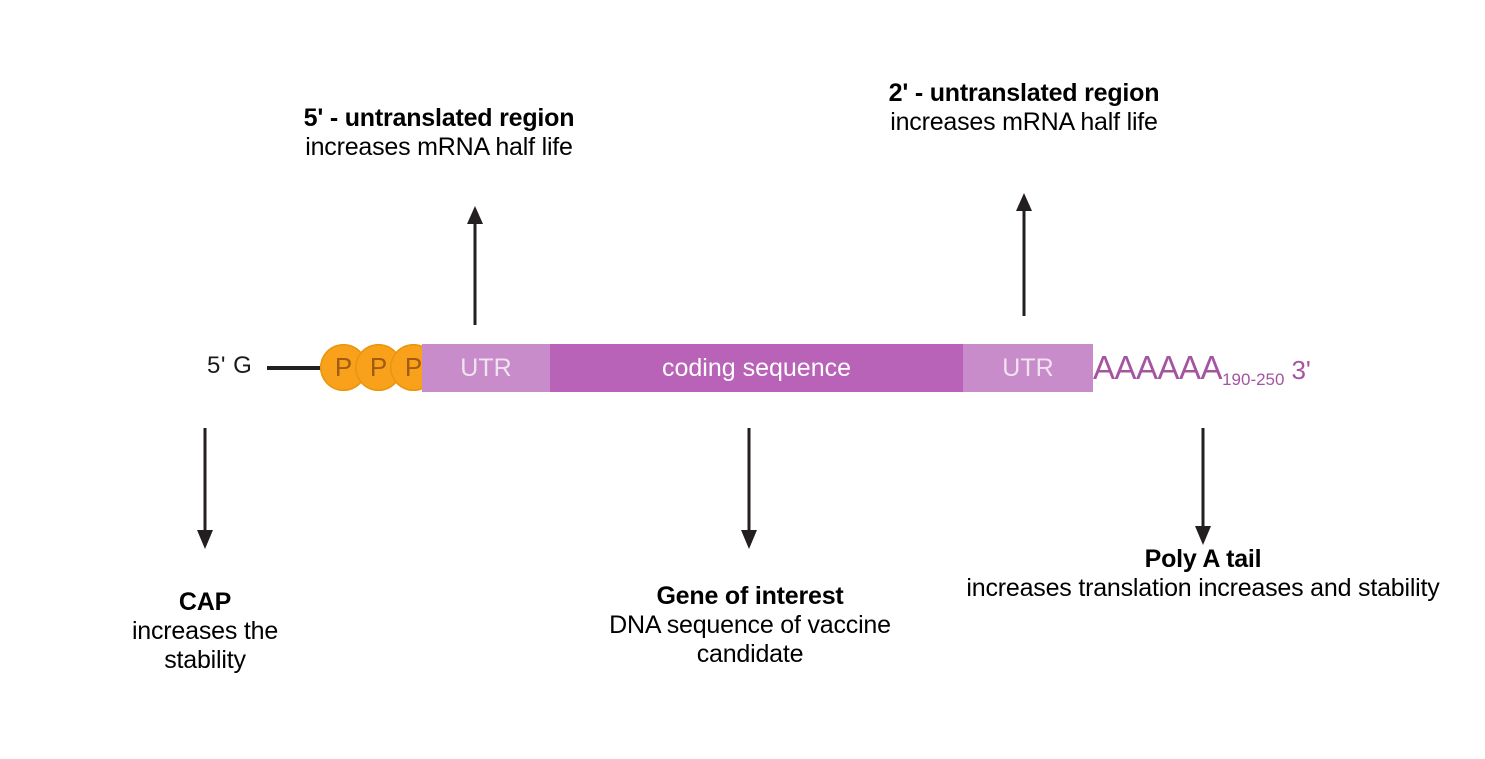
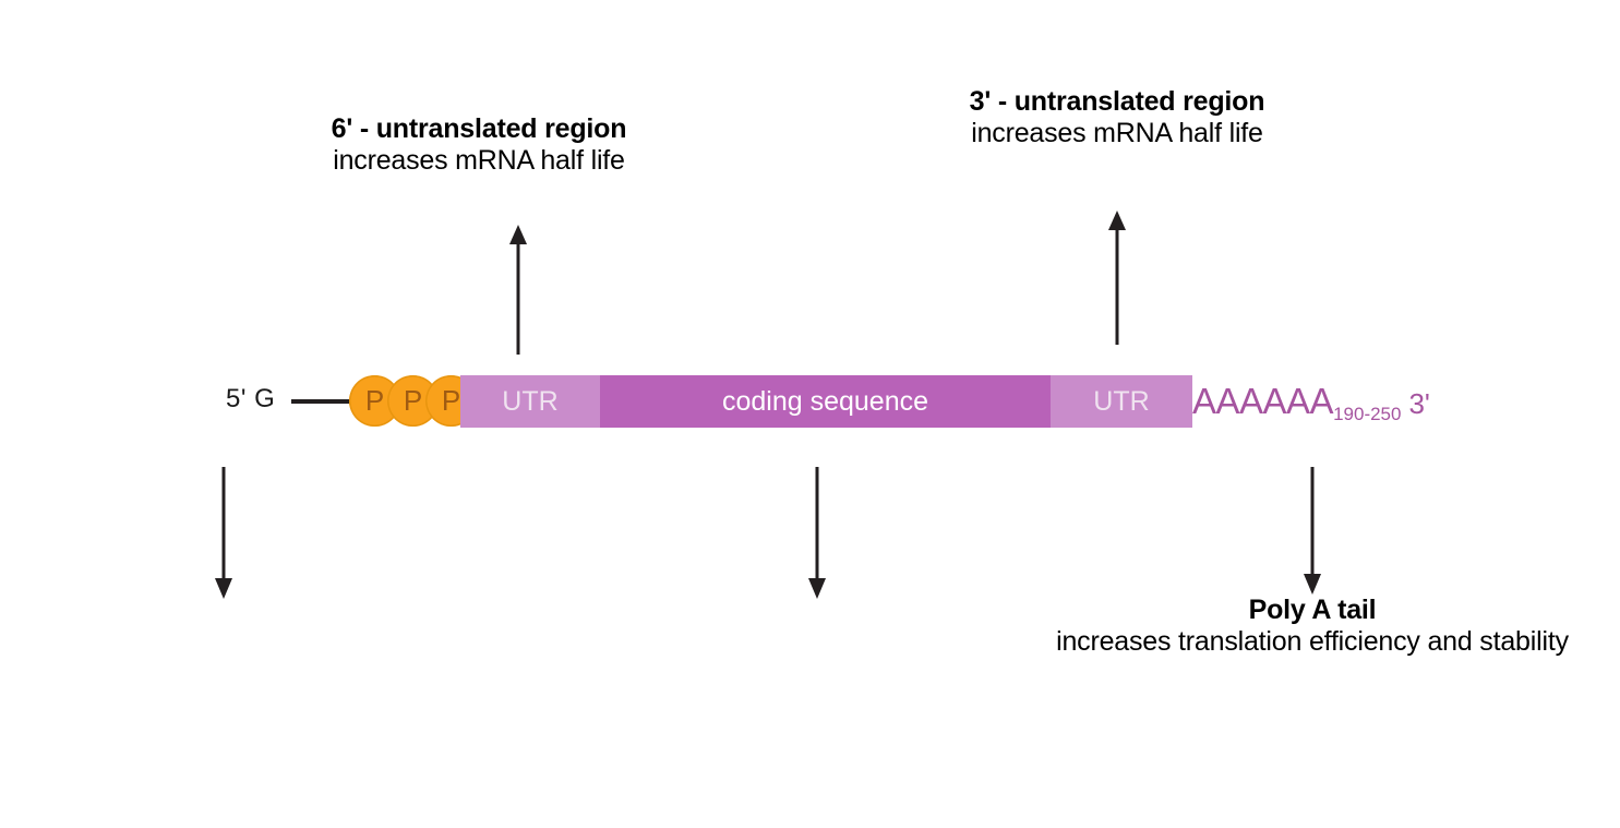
- 5' - untranslated region
+ 6' - untranslated region
  increases mRNA half life
- 2' - untranslated region
+ 3' - untranslated region
  increases mRNA half life
  5' G
  P
  P
  P
  UTR
  coding sequence
  UTR
  AAAAAA190-2503'
- CAP
- increases the stability
- Gene of interest
- DNA sequence of vaccine candidate
  Poly A tail
- increases translation increases and stability
+ increases translation efficiency and stability
